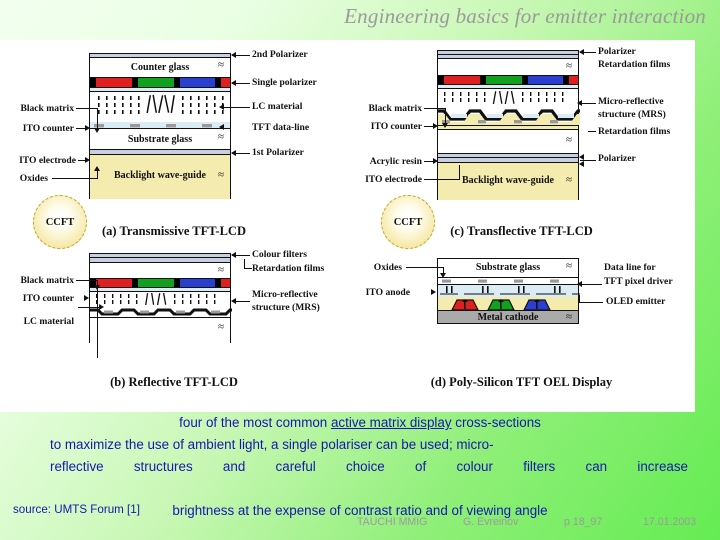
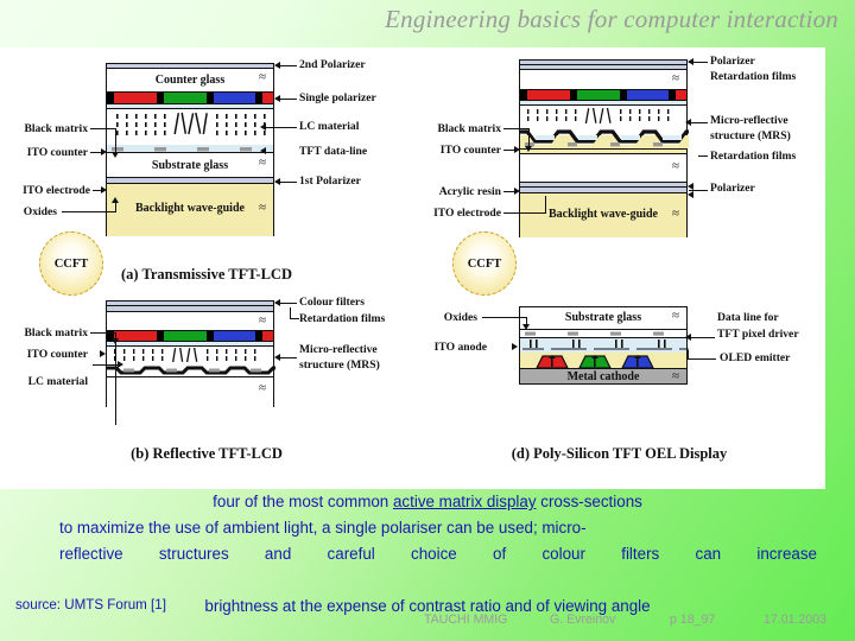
- Engineering basics for emitter interaction
+ Engineering basics for computer interaction
  Counter glass
  ≈
  Substrate glass
  ≈
  Backlight wave-guide
  ≈
  CCFT
  Black matrix
  ITO counter
  ITO electrode
  Oxides
  2nd Polarizer
  Single polarizer
  LC material
  TFT data-line
  1st Polarizer
  (a) Transmissive TFT-LCD
  ≈
  ≈
  Backlight wave-guide
  ≈
  CCFT
  Black matrix
  ITO counter
  Acrylic resin
  ITO electrode
  Polarizer
  Retardation films
  Micro-reflective
  structure (MRS)
  Retardation films
  Polarizer
- (c) Transflective TFT-LCD
  ≈
  ≈
  Black matrix
  ITO counter
  LC material
  Colour filters
  Retardation films
  Micro-reflective
  structure (MRS)
  (b) Reflective TFT-LCD
  Substrate glass
  ≈
  Metal cathode
  ≈
  Oxides
  ITO anode
  Data line for
  TFT pixel driver
  OLED emitter
  (d) Poly-Silicon TFT OEL Display
  four of the most common active matrix display cross-sections
  to maximize the use of ambient light, a single polariser can be used; micro-
  reflective structures and careful choice of colour filters can increase
  brightness at the expense of contrast ratio and of viewing angle
  source: UMTS Forum [1]
  TAUCHI MMIG
  G. Evreinov
  p 18_97
  17.01.2003
